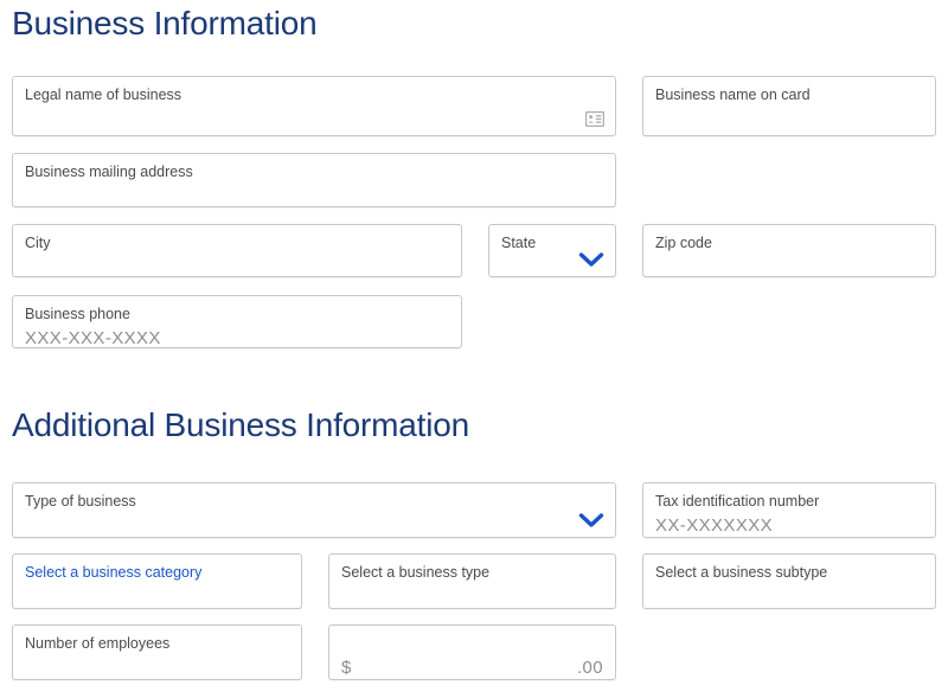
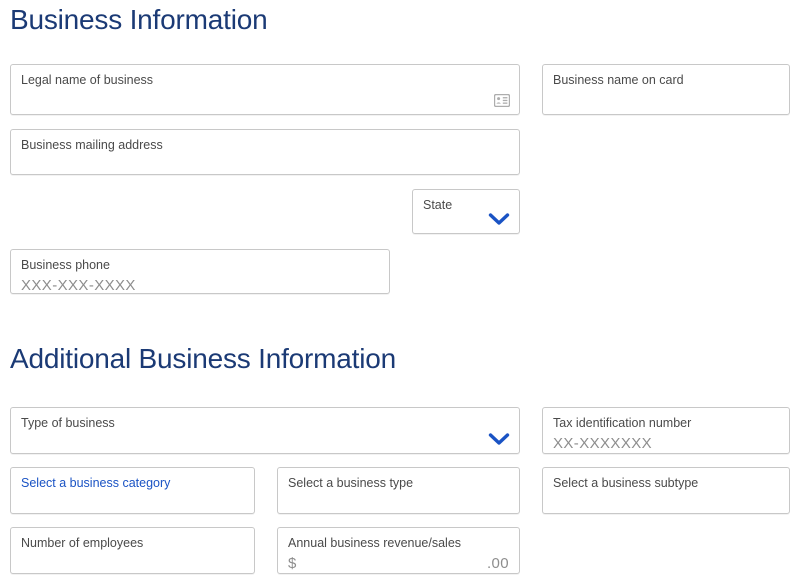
  Business Information
  Legal name of business
  Business name on card
  Business mailing address
- City
  State
- Zip code
  Business phone
  XXX-XXX-XXXX
  Additional Business Information
  Type of business
  Tax identification number
  XX-XXXXXXX
  Select a business category
  Select a business type
  Select a business subtype
  Number of employees
+ Annual business revenue/sales
  $
  .00
